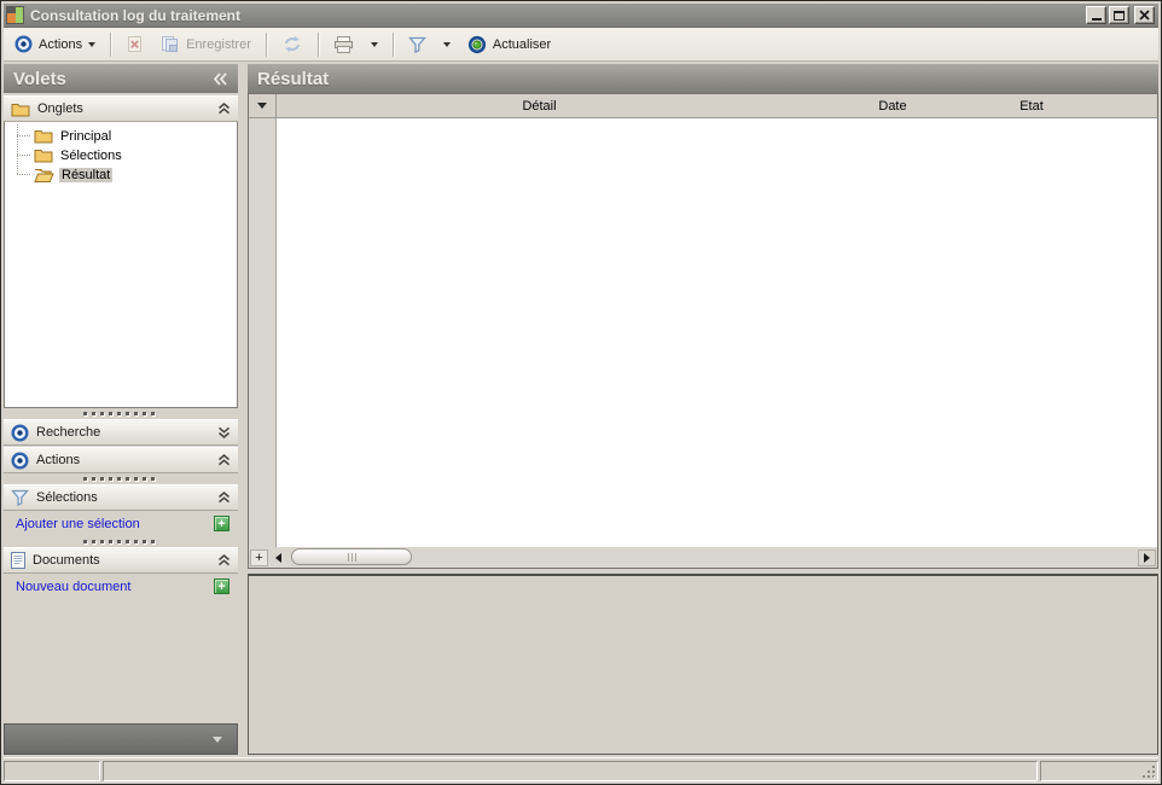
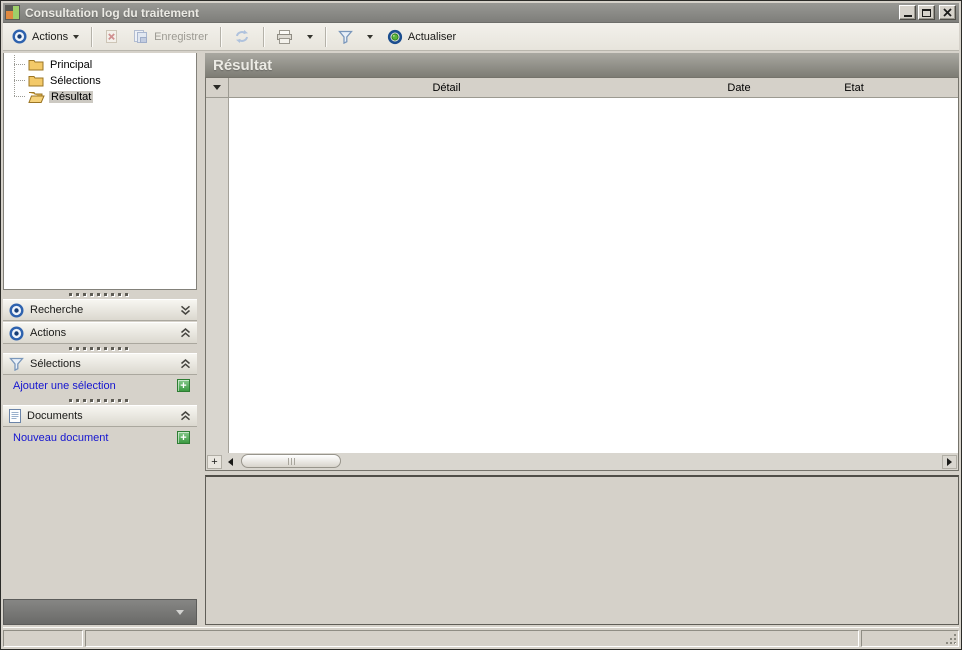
  Consultation log du traitement
  Actions
  Enregistrer
  Actualiser
- Volets
- Onglets
  Principal
  Sélections
  Résultat
  Recherche
  Actions
  Sélections
  Ajouter une sélection
  +
  Documents
  Nouveau document
  +
  Résultat
  Détail
  Date
  Etat
  +
